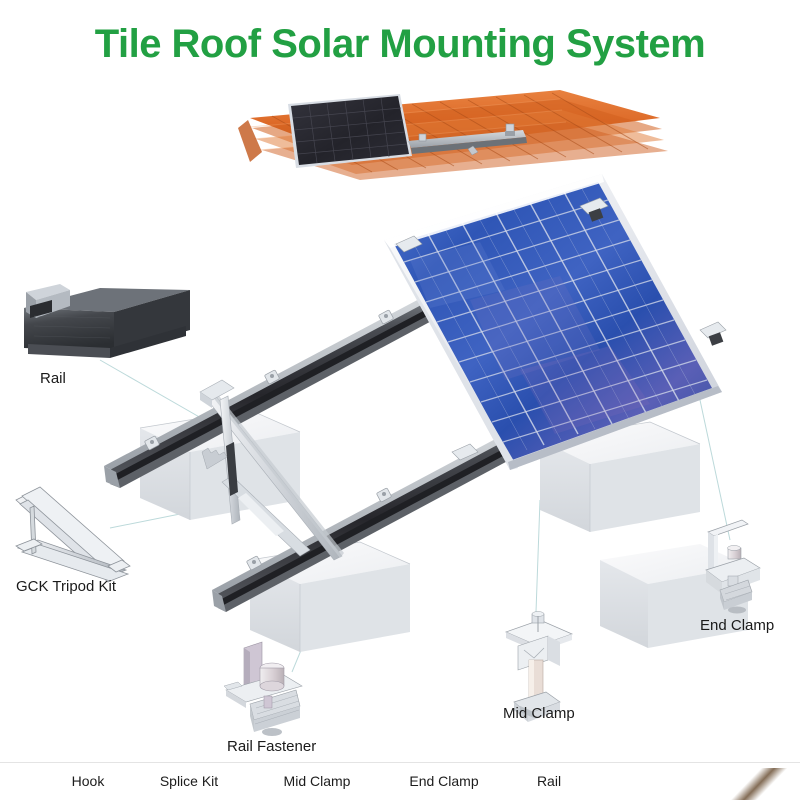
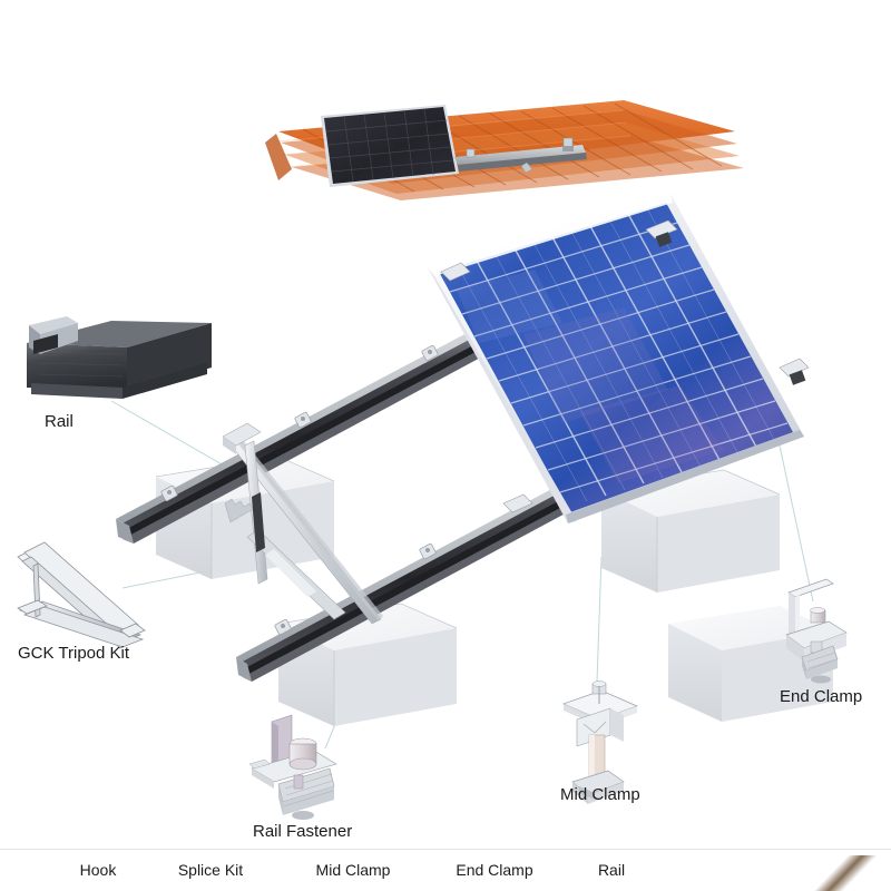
- Tile Roof Solar Mounting System
  Rail
  GCK Tripod Kit
  Rail Fastener
  Mid Clamp
  End Clamp
  Hook
  Splice Kit
  Mid Clamp
  End Clamp
  Rail
